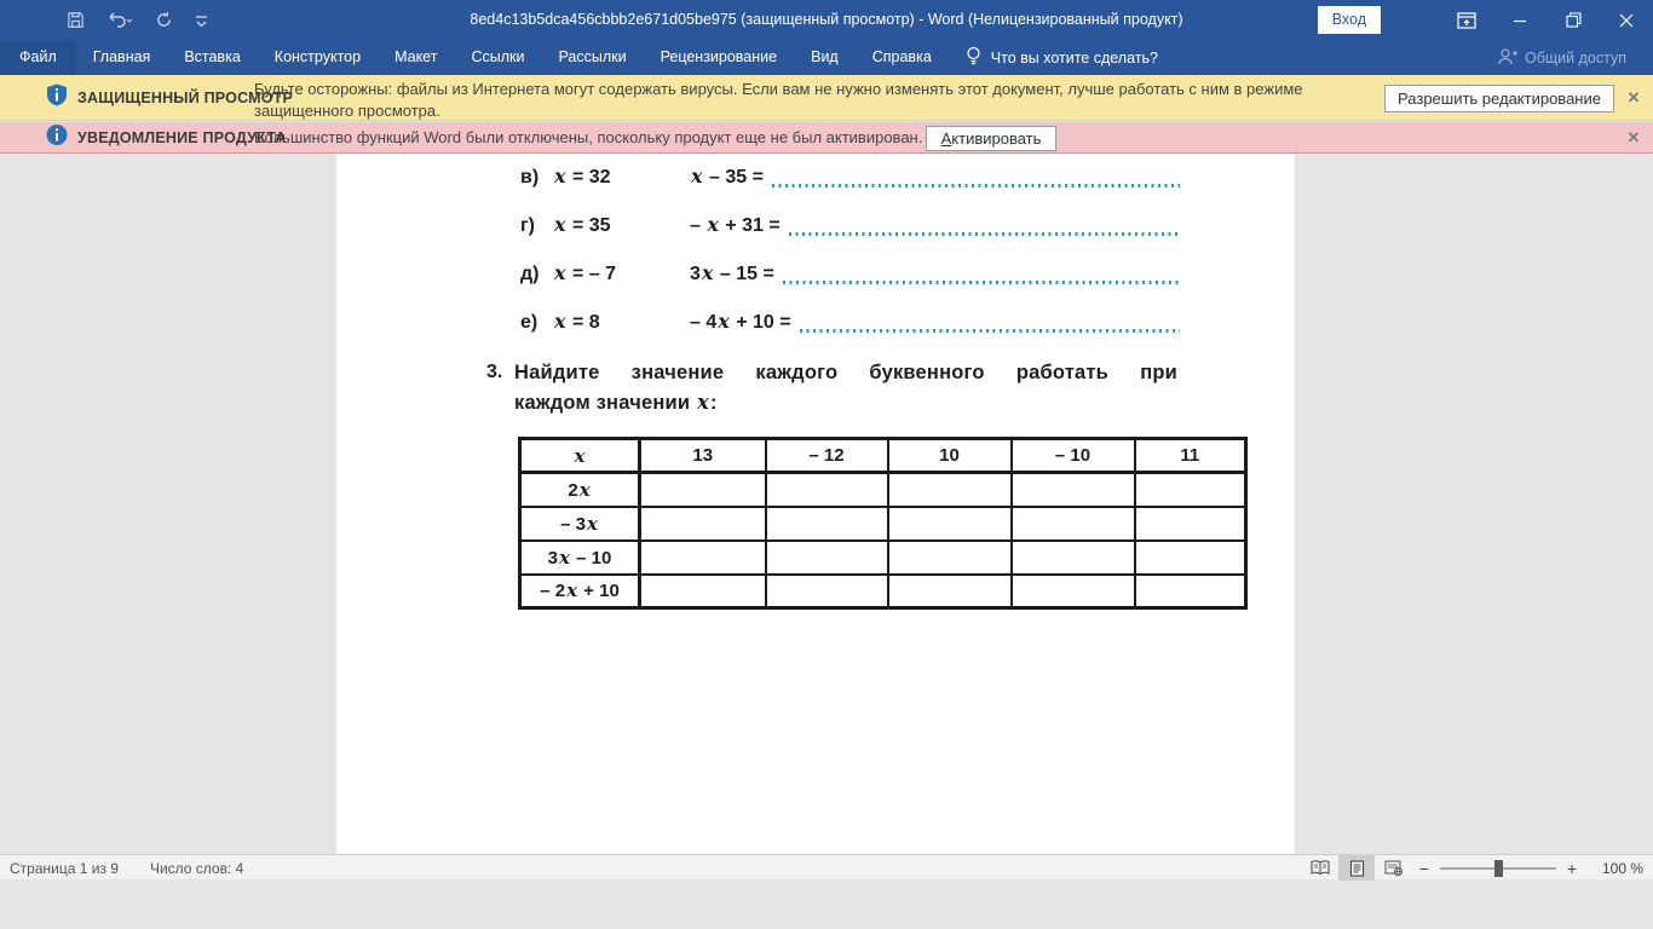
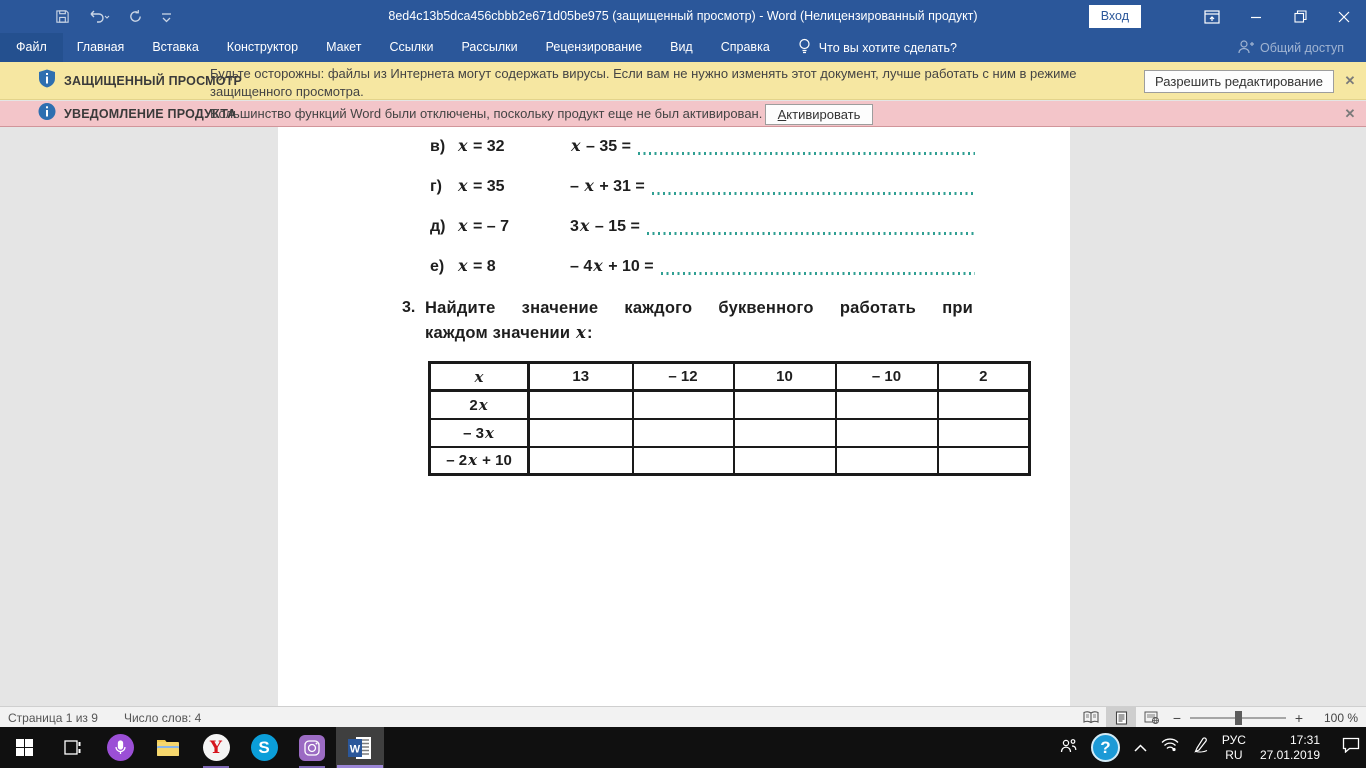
  8ed4c13b5dca456cbbb2e671d05be975 (защищенный просмотр) - Word (Нелицензированный продукт)
  Вход
  Файл
  Главная
  Вставка
  Конструктор
  Макет
  Ссылки
  Рассылки
  Рецензирование
  Вид
  Справка
  Что вы хотите сделать?
  Общий доступ
  ЗАЩИЩЕННЫЙ ПРОСМОТР
  Будьте осторожны: файлы из Интернета могут содержать вирусы. Если вам не нужно изменять этот документ, лучше работать с ним в режиме защищенного просмотра.
  Разрешить редактирование
  ✕
  УВЕДОМЛЕНИЕ ПРОДУКТА
  Большинство функций Word были отключены, поскольку продукт еще не был активирован.
  Активировать
  ✕
  в)
  x = 32
  x – 35 =
  г)
  x = 35
  – x + 31 =
  д)
  x = – 7
  3x – 15 =
  е)
  x = 8
  – 4x + 10 =
  3.
  Найдите значение каждого буквенного работать при
  каждом значении x:
- x	13	– 12	10	– 10	11
+ x	13	– 12	10	– 10	2
  2x
  – 3x
- 3x – 10
  – 2x + 10
  Страница 1 из 9
  Число слов: 4
  −
  +
  100 %
+ Y
+ S
+ W
+ ?
+ РУС
+ RU
+ 17:31
+ 27.01.2019
